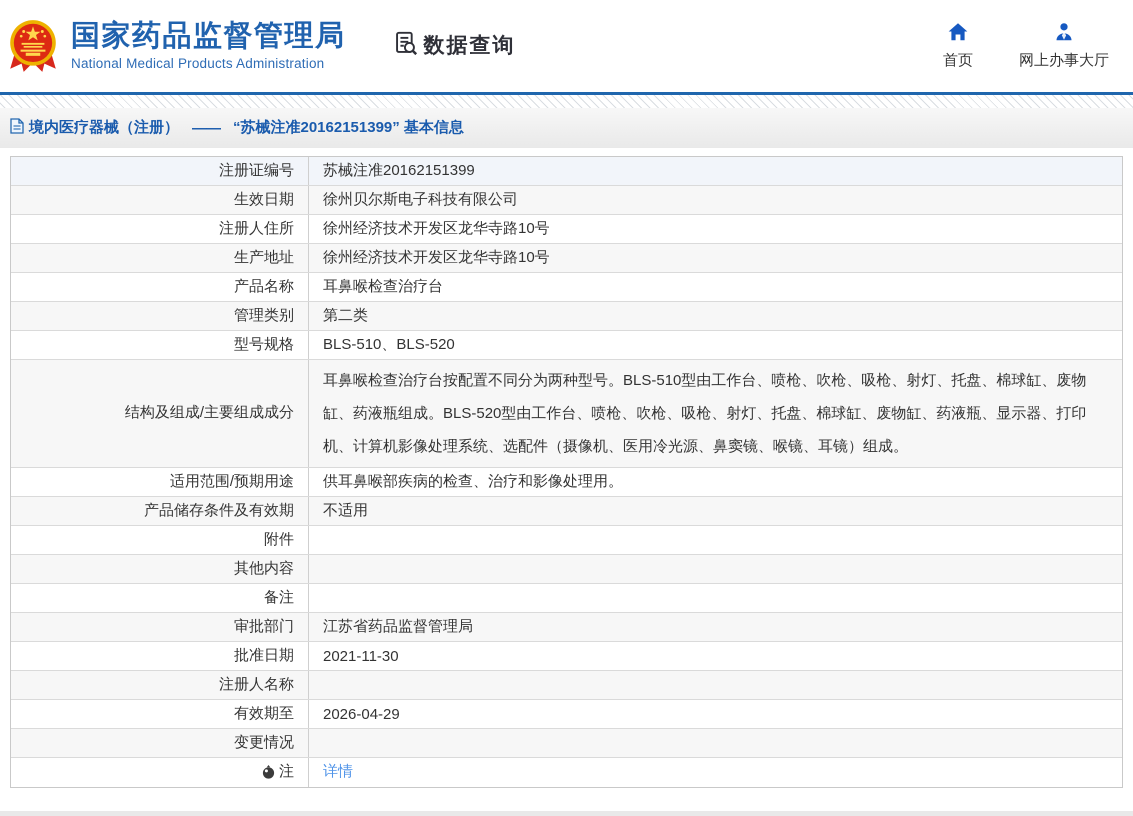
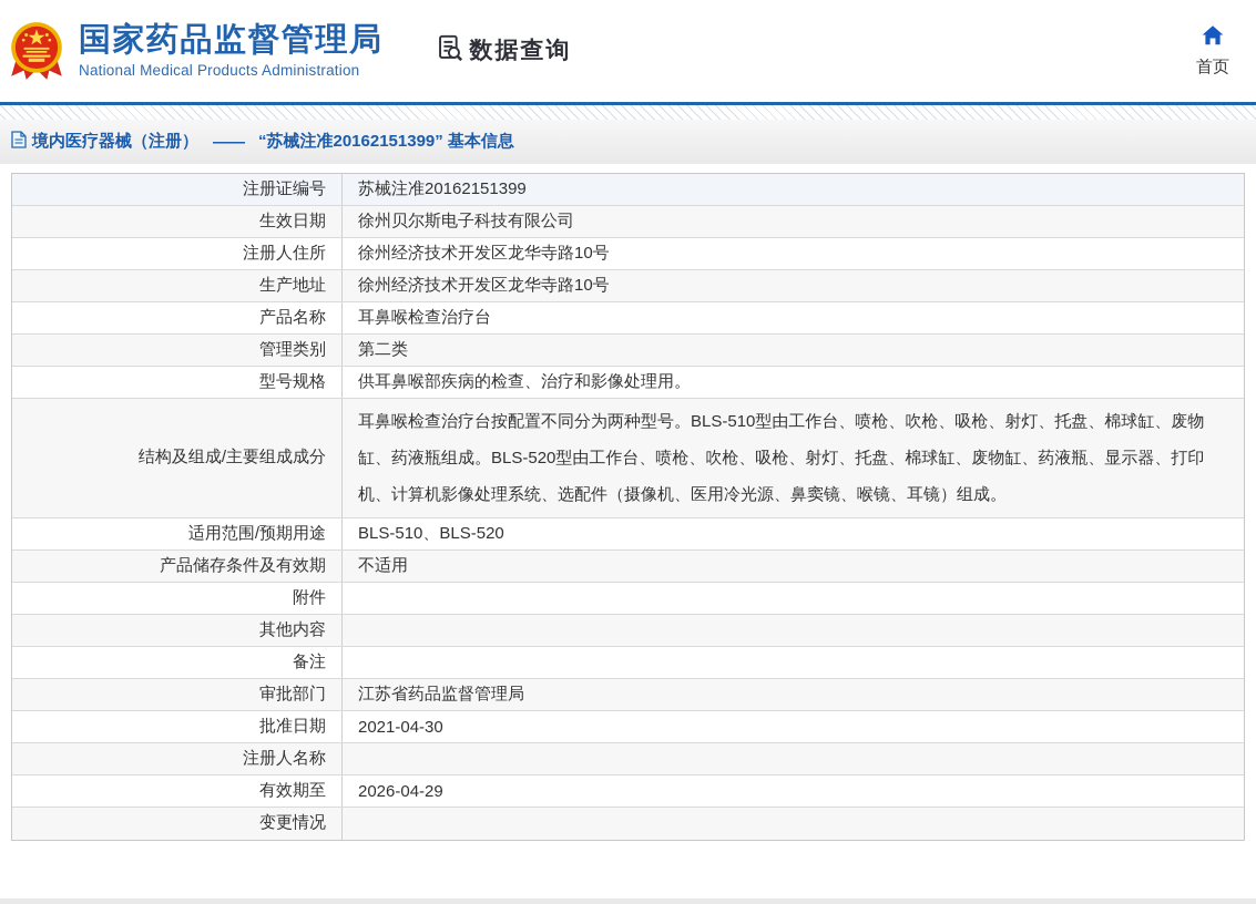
  国家药品监督管理局
  National Medical Products Administration
  数据查询
  首页
- 网上办事大厅
  境内医疗器械（注册）
  ——
  “苏械注准20162151399” 基本信息
  注册证编号
  苏械注准20162151399
  生效日期
  徐州贝尔斯电子科技有限公司
  注册人住所
  徐州经济技术开发区龙华寺路10号
  生产地址
  徐州经济技术开发区龙华寺路10号
  产品名称
  耳鼻喉检查治疗台
  管理类别
  第二类
  型号规格
- BLS-510、BLS-520
+ 供耳鼻喉部疾病的检查、治疗和影像处理用。
  结构及组成/主要组成成分
  耳鼻喉检查治疗台按配置不同分为两种型号。BLS-510型由工作台、喷枪、吹枪、吸枪、射灯、托盘、棉球缸、废物缸、药液瓶组成。BLS-520型由工作台、喷枪、吹枪、吸枪、射灯、托盘、棉球缸、废物缸、药液瓶、显示器、打印机、计算机影像处理系统、选配件（摄像机、医用冷光源、鼻窦镜、喉镜、耳镜）组成。
  适用范围/预期用途
- 供耳鼻喉部疾病的检查、治疗和影像处理用。
+ BLS-510、BLS-520
  产品储存条件及有效期
  不适用
  附件
  其他内容
  备注
  审批部门
  江苏省药品监督管理局
  批准日期
- 2021-11-30
+ 2021-04-30
  注册人名称
  有效期至
  2026-04-29
  变更情况
- 注
- 详情
